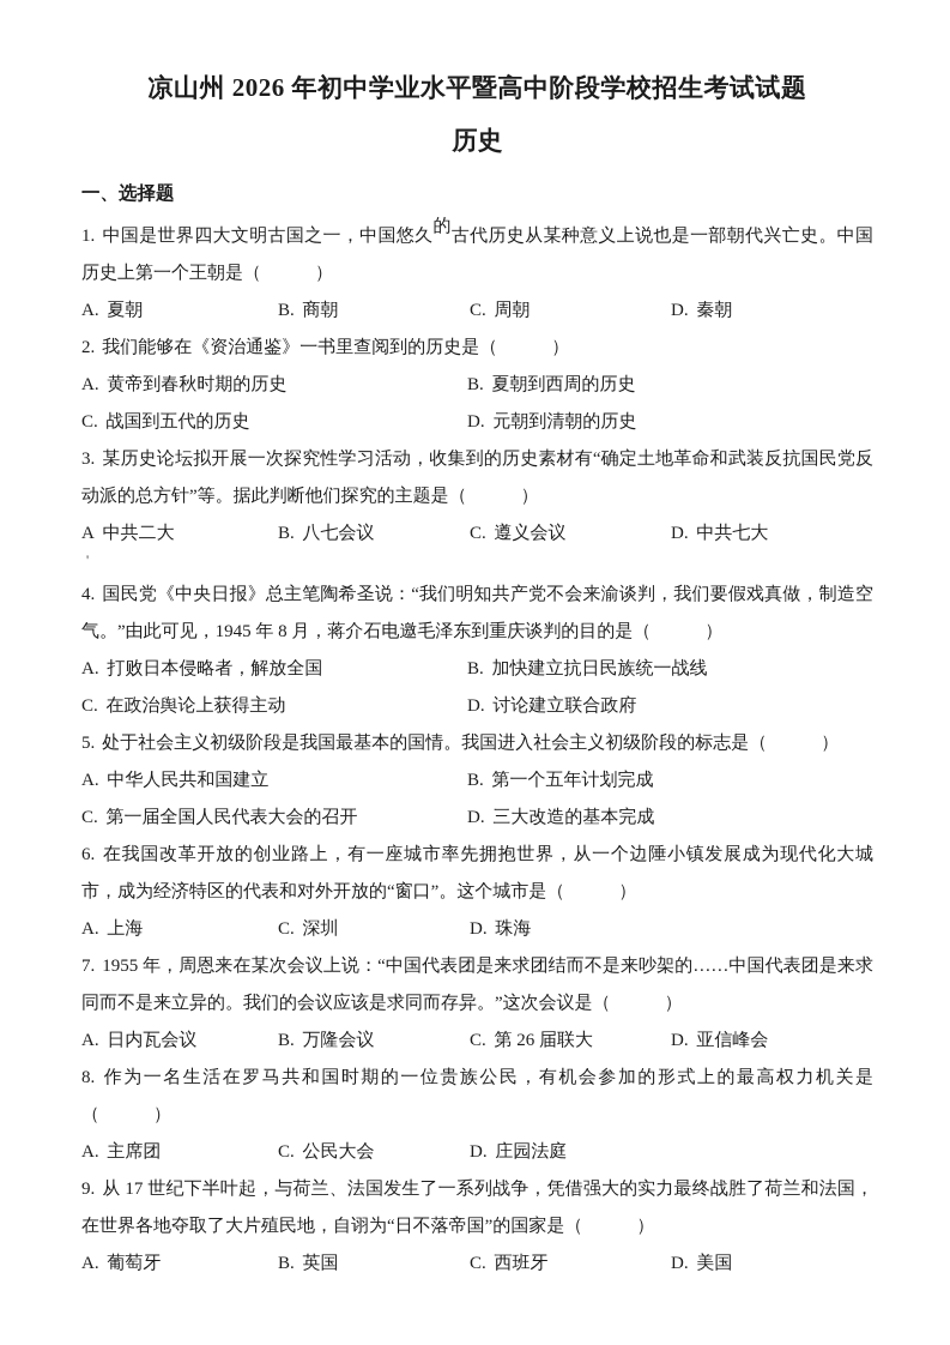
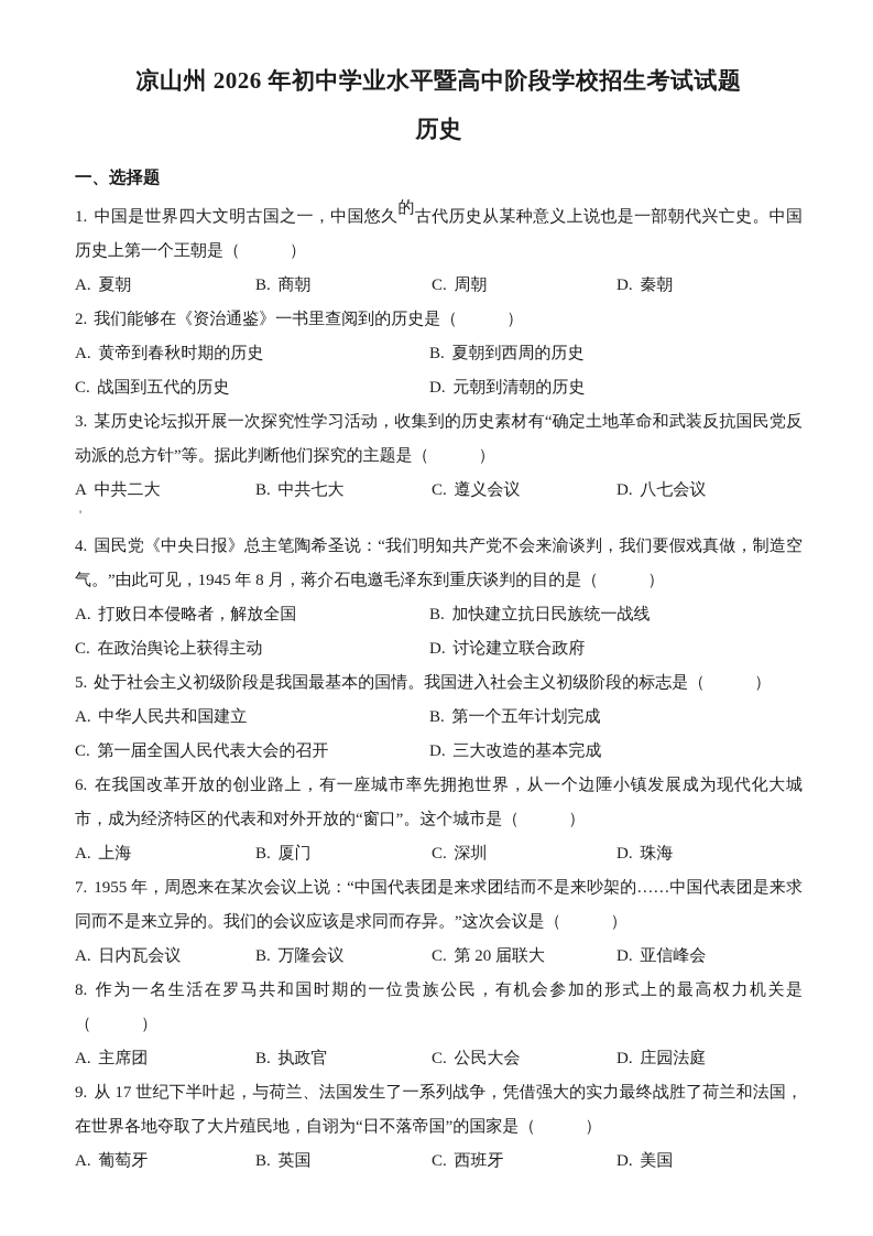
  凉山州 2026 年初中学业水平暨高中阶段学校招生考试试题
  历史
  一、选择题
  1. 中国是世界四大文明古国之一，中国悠久的古代历史从某种意义上说也是一部朝代兴亡史。中国历史上第一个王朝是（ ）
  A. 夏朝
  B. 商朝
  C. 周朝
  D. 秦朝
  2. 我们能够在《资治通鉴》一书里查阅到的历史是（ ）
  A. 黄帝到春秋时期的历史
  B. 夏朝到西周的历史
  C. 战国到五代的历史
  D. 元朝到清朝的历史
  3. 某历史论坛拟开展一次探究性学习活动，收集到的历史素材有“确定土地革命和武装反抗国民党反动派的总方针”等。据此判断他们探究的主题是（ ）
  A 中共二大
- B. 八七会议
+ B. 中共七大
  C. 遵义会议
- D. 中共七大
+ D. 八七会议
  '
  4. 国民党《中央日报》总主笔陶希圣说：“我们明知共产党不会来渝谈判，我们要假戏真做，制造空气。”由此可见，1945 年 8 月，蒋介石电邀毛泽东到重庆谈判的目的是（ ）
  A. 打败日本侵略者，解放全国
  B. 加快建立抗日民族统一战线
  C. 在政治舆论上获得主动
  D. 讨论建立联合政府
  5. 处于社会主义初级阶段是我国最基本的国情。我国进入社会主义初级阶段的标志是（ ）
  A. 中华人民共和国建立
  B. 第一个五年计划完成
  C. 第一届全国人民代表大会的召开
  D. 三大改造的基本完成
  6. 在我国改革开放的创业路上，有一座城市率先拥抱世界，从一个边陲小镇发展成为现代化大城市，成为经济特区的代表和对外开放的“窗口”。这个城市是（ ）
  A. 上海
+ B. 厦门
  C. 深圳
  D. 珠海
  7. 1955 年，周恩来在某次会议上说：“中国代表团是来求团结而不是来吵架的……中国代表团是来求同而不是来立异的。我们的会议应该是求同而存异。”这次会议是（ ）
  A. 日内瓦会议
  B. 万隆会议
- C. 第 26 届联大
+ C. 第 20 届联大
  D. 亚信峰会
  8. 作为一名生活在罗马共和国时期的一位贵族公民，有机会参加的形式上的最高权力机关是（ ）
  A. 主席团
+ B. 执政官
  C. 公民大会
  D. 庄园法庭
  9. 从 17 世纪下半叶起，与荷兰、法国发生了一系列战争，凭借强大的实力最终战胜了荷兰和法国，在世界各地夺取了大片殖民地，自诩为“日不落帝国”的国家是（ ）
  A. 葡萄牙
  B. 英国
  C. 西班牙
  D. 美国
